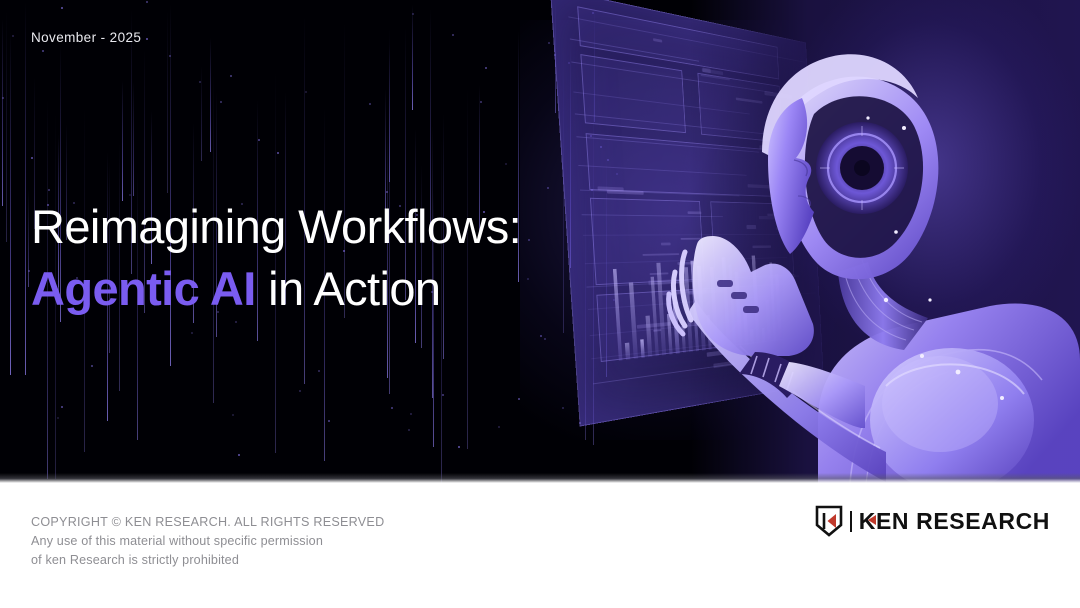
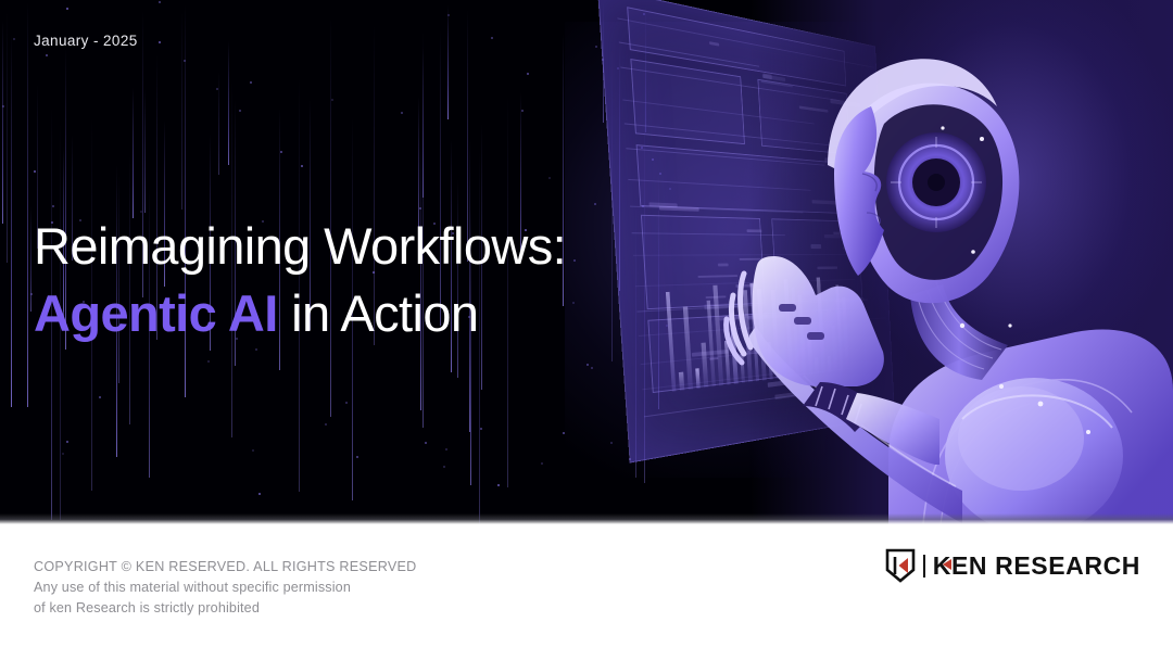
- November - 2025
+ January - 2025
  Reimagining Workflows:
  Agentic AI in Action
- COPYRIGHT © KEN RESEARCH. ALL RIGHTS RESERVED
+ COPYRIGHT © KEN RESERVED. ALL RIGHTS RESERVED
  Any use of this material without specific permission
  of ken Research is strictly prohibited
  K
  EN RESEARCH
